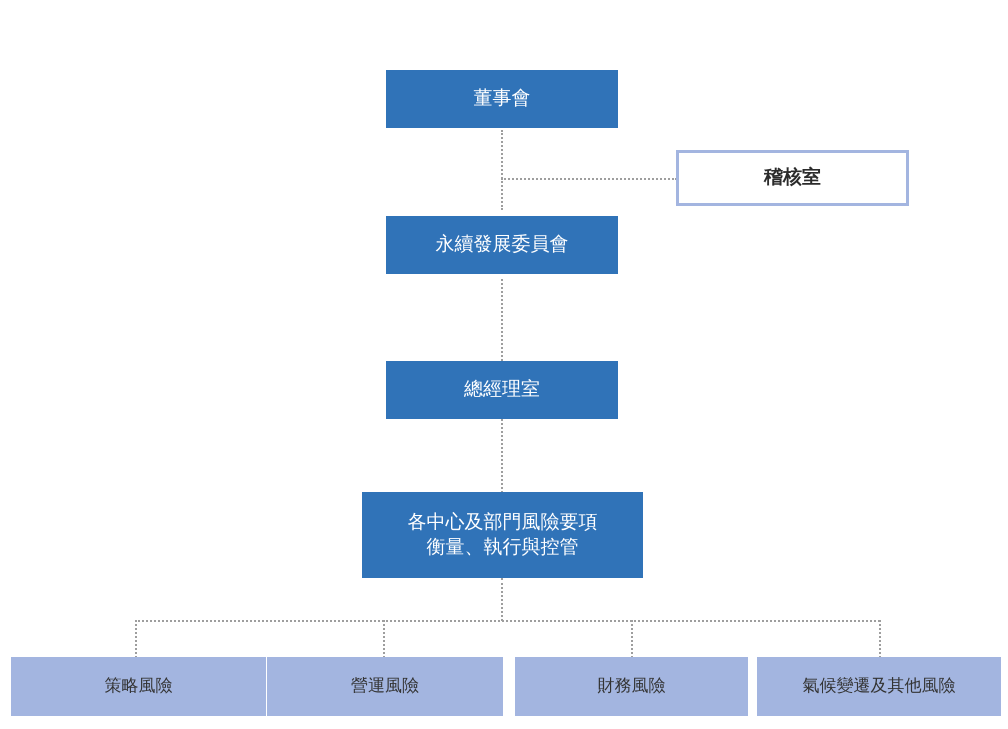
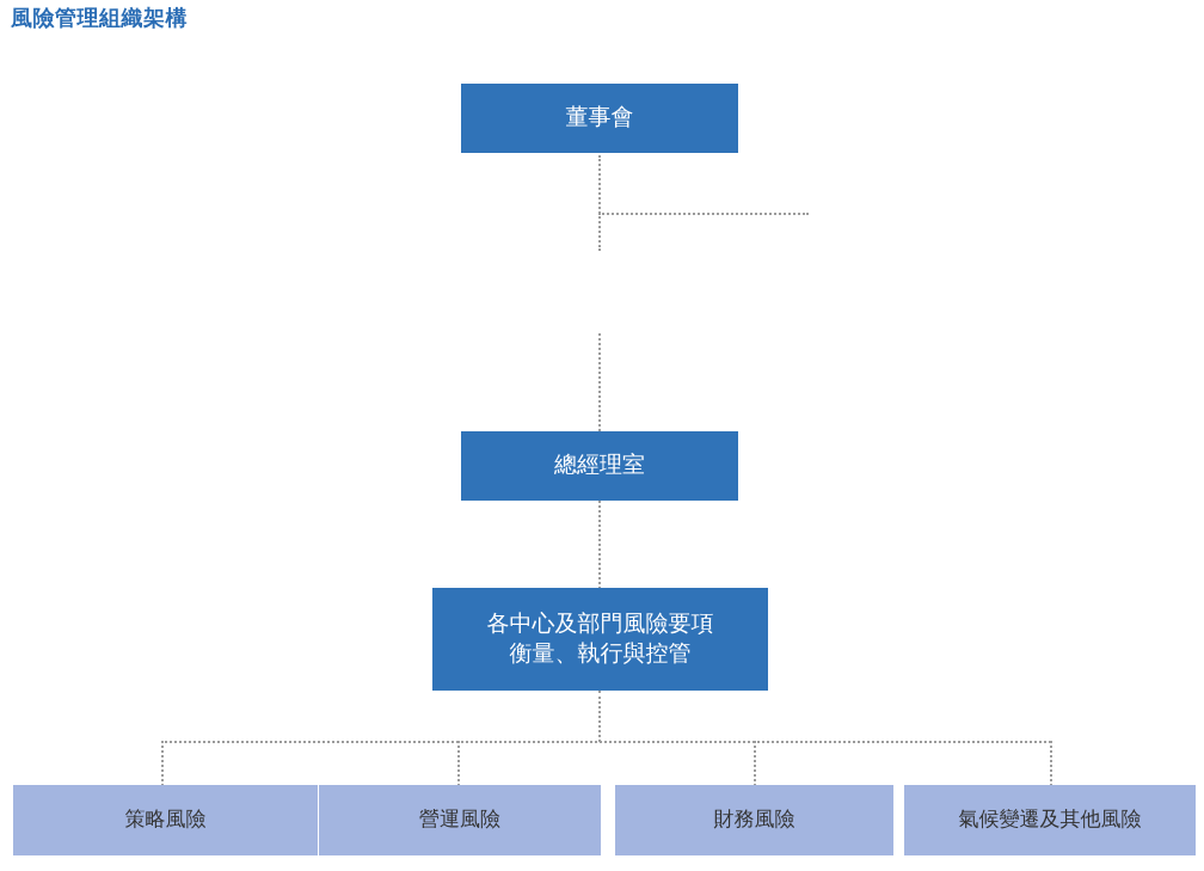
+ 風險管理組織架構
  董事會
- 稽核室
- 永續發展委員會
  總經理室
  各中心及部門風險要項
  衡量、執行與控管
  策略風險
  營運風險
  財務風險
  氣候變遷及其他風險
